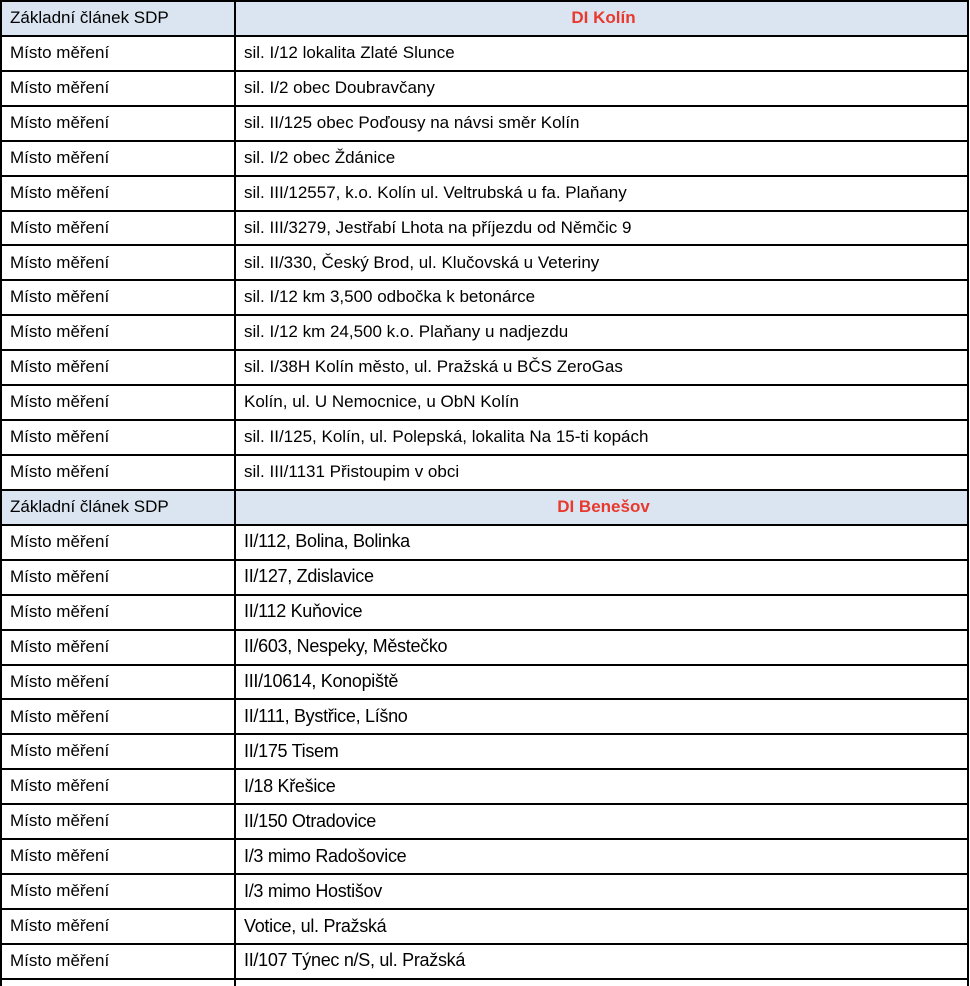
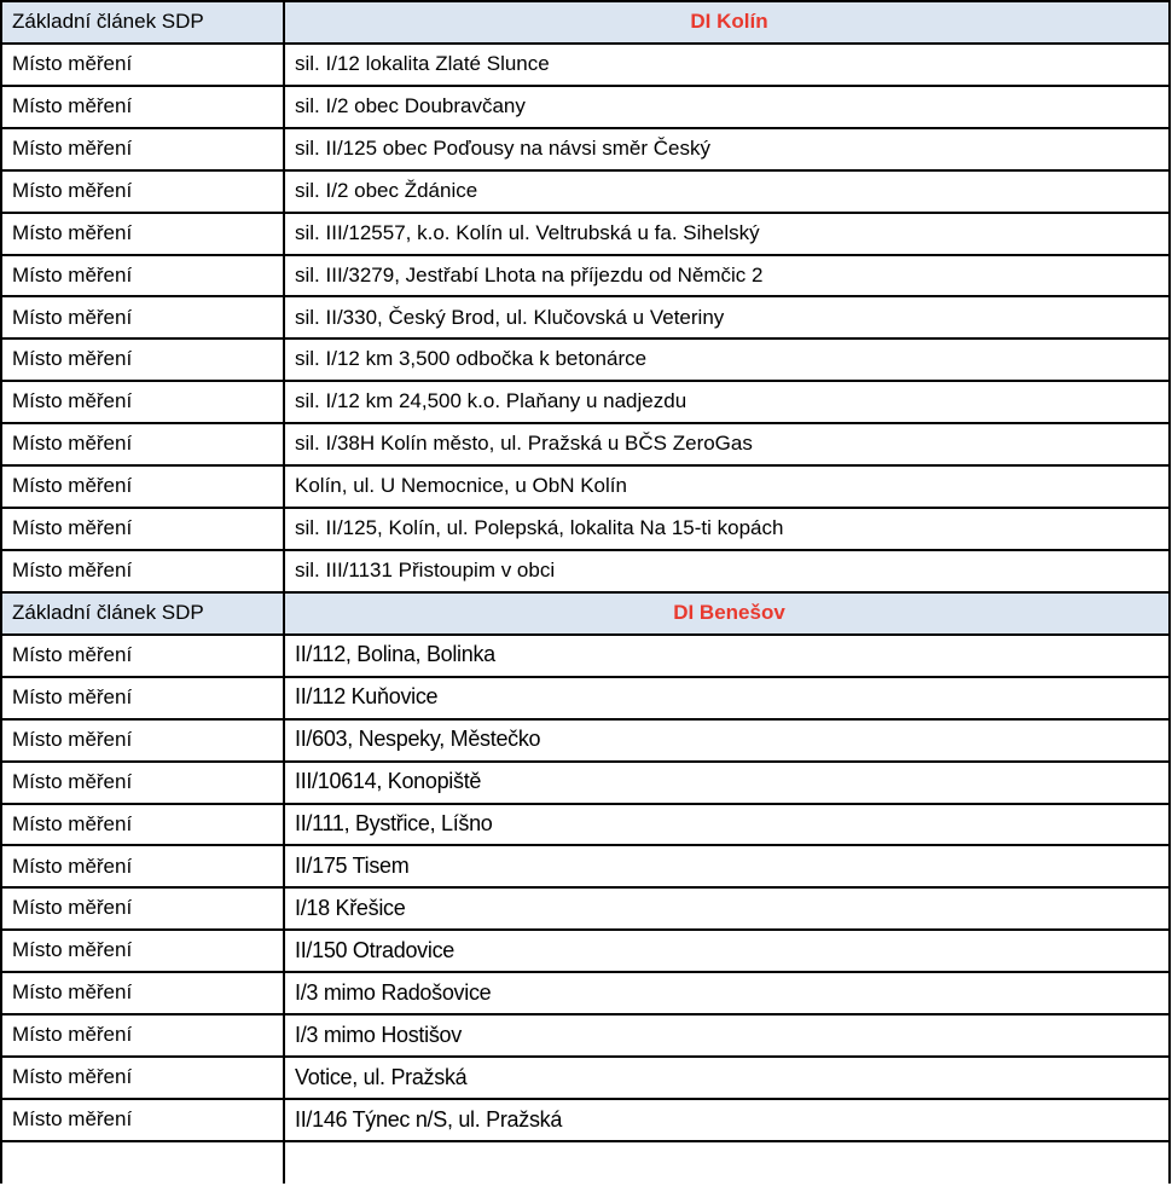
  Základní článek SDP	DI Kolín
  Místo měření	sil. I/12 lokalita Zlaté Slunce
  Místo měření	sil. I/2 obec Doubravčany
- Místo měření	sil. II/125 obec Poďousy na návsi směr Kolín
+ Místo měření	sil. II/125 obec Poďousy na návsi směr Český
  Místo měření	sil. I/2 obec Ždánice
- Místo měření	sil. III/12557, k.o. Kolín ul. Veltrubská u fa. Plaňany
+ Místo měření	sil. III/12557, k.o. Kolín ul. Veltrubská u fa. Sihelský
- Místo měření	sil. III/3279, Jestřabí Lhota na příjezdu od Němčic 9
+ Místo měření	sil. III/3279, Jestřabí Lhota na příjezdu od Němčic 2
  Místo měření	sil. II/330, Český Brod, ul. Klučovská u Veteriny
  Místo měření	sil. I/12 km 3,500 odbočka k betonárce
  Místo měření	sil. I/12 km 24,500 k.o. Plaňany u nadjezdu
  Místo měření	sil. I/38H Kolín město, ul. Pražská u BČS ZeroGas
  Místo měření	Kolín, ul. U Nemocnice, u ObN Kolín
  Místo měření	sil. II/125, Kolín, ul. Polepská, lokalita Na 15-ti kopách
  Místo měření	sil. III/1131 Přistoupim v obci
  Základní článek SDP	DI Benešov
  Místo měření	II/112, Bolina, Bolinka
- Místo měření	II/127, Zdislavice
  Místo měření	II/112 Kuňovice
  Místo měření	II/603, Nespeky, Městečko
  Místo měření	III/10614, Konopiště
  Místo měření	II/111, Bystřice, Líšno
  Místo měření	II/175 Tisem
  Místo měření	I/18 Křešice
  Místo měření	II/150 Otradovice
  Místo měření	I/3 mimo Radošovice
  Místo měření	I/3 mimo Hostišov
  Místo měření	Votice, ul. Pražská
- Místo měření	II/107 Týnec n/S, ul. Pražská
+ Místo měření	II/146 Týnec n/S, ul. Pražská
